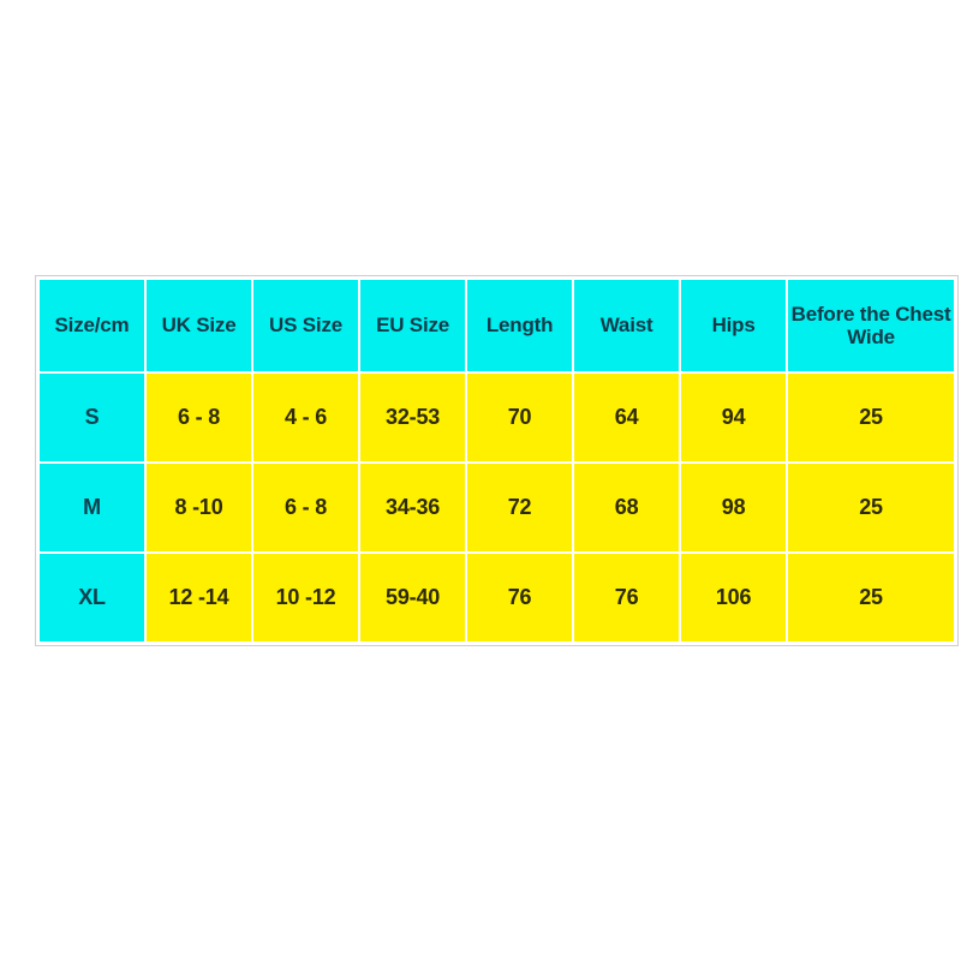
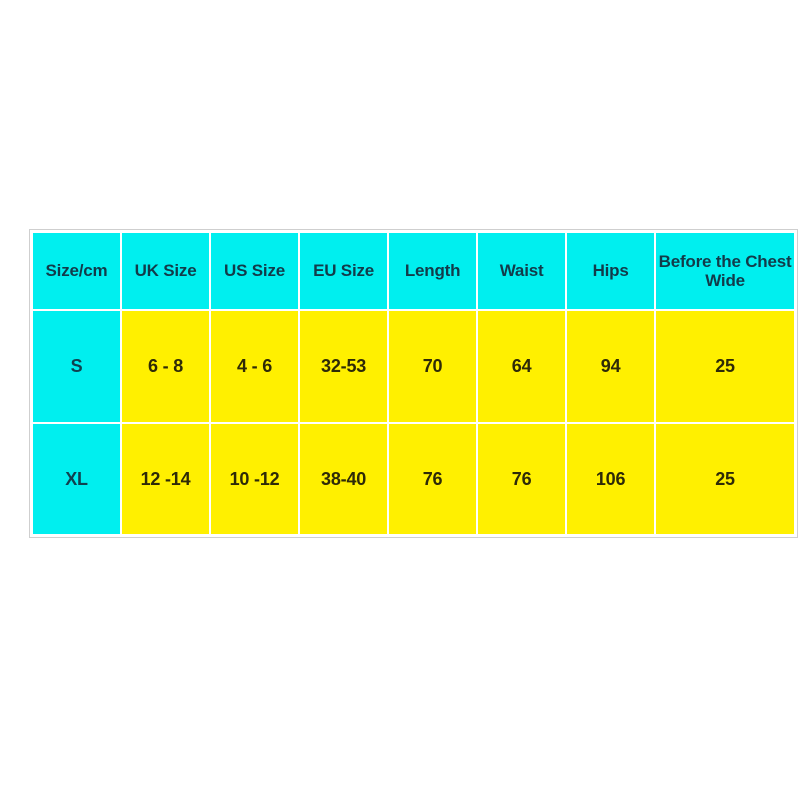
  Size/cm	UK Size	US Size	EU Size	Length	Waist	Hips	Before the Chest Wide
  S	6 - 8	4 - 6	32-53	70	64	94	25
- M	8 -10	6 - 8	34-36	72	68	98	25
- XL	12 -14	10 -12	59-40	76	76	106	25
+ XL	12 -14	10 -12	38-40	76	76	106	25
